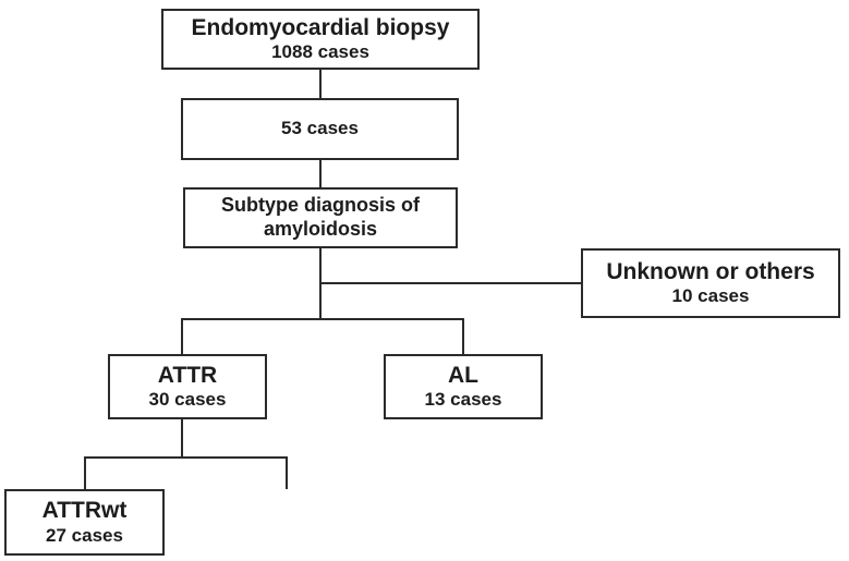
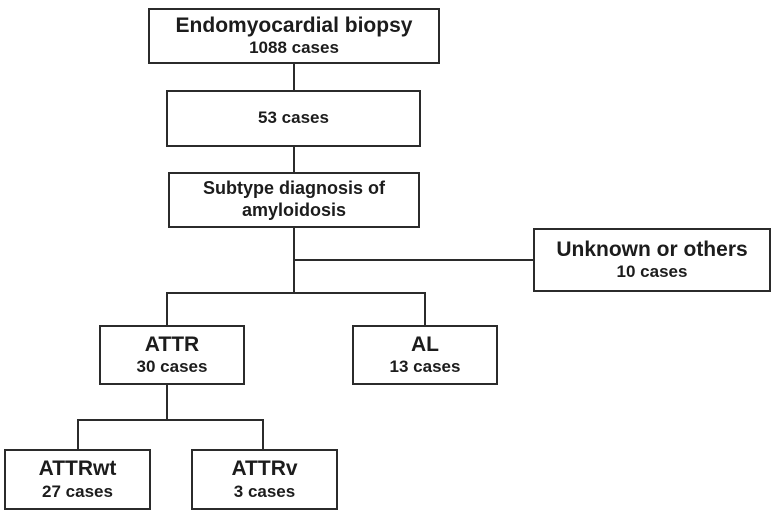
  Endomyocardial biopsy
  1088 cases
  53 cases
  Subtype diagnosis of
  amyloidosis
  Unknown or others
  10 cases
  ATTR
  30 cases
  AL
  13 cases
  ATTRwt
  27 cases
+ ATTRv
+ 3 cases
